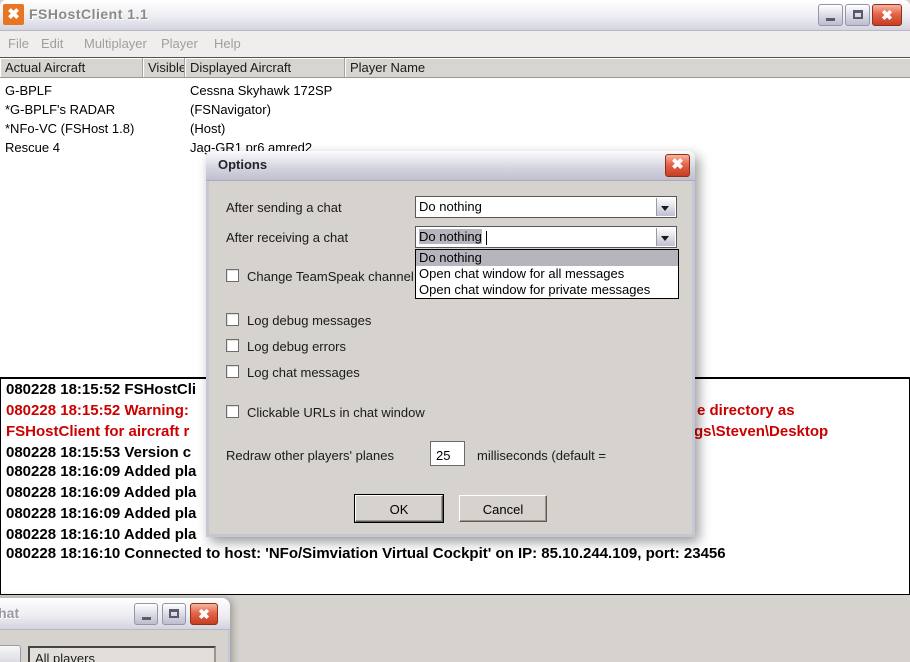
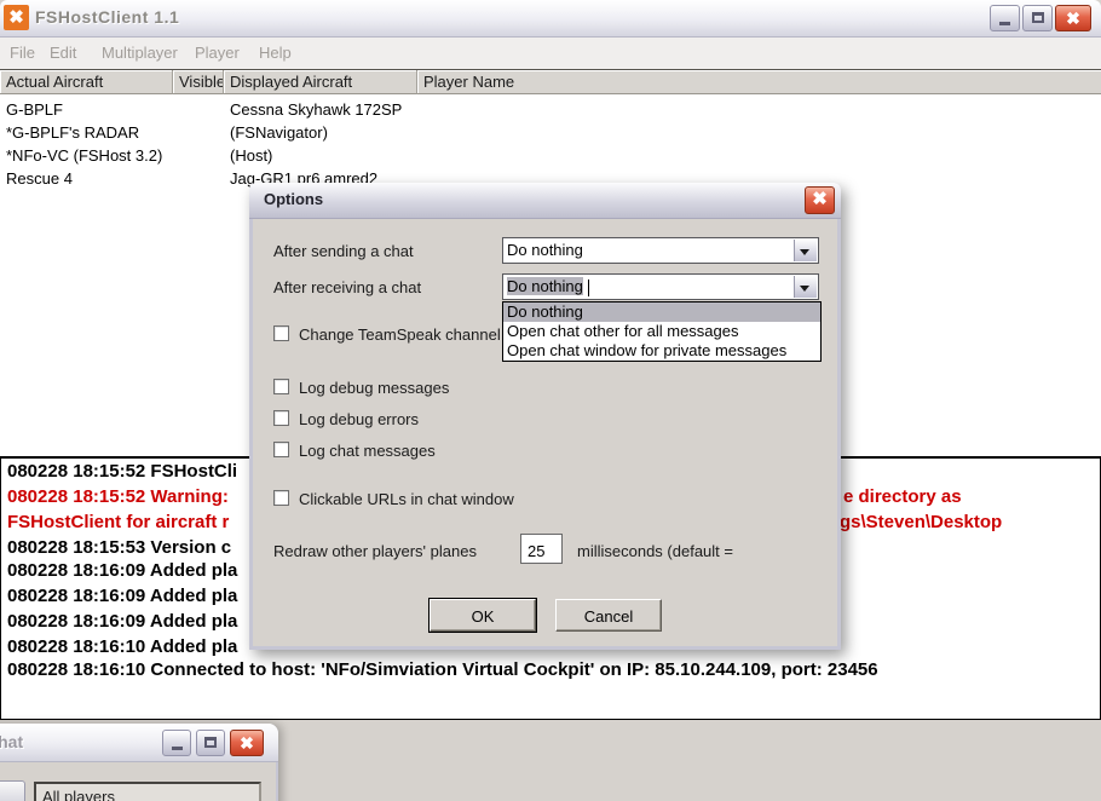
  ✖
  FSHostClient 1.1
  ✖
  File
  Edit
  Multiplayer
  Player
  Help
  Actual Aircraft
  Visible
  Displayed Aircraft
  Player Name
  G-BPLF
  Cessna Skyhawk 172SP
  *G-BPLF's RADAR
  (FSNavigator)
- *NFo-VC (FSHost 1.8)
+ *NFo-VC (FSHost 3.2)
  (Host)
  Rescue 4
  Jag-GR1 pr6 amred2
  080228 18:15:52 FSHostCli
  080228 18:15:52 Warning:
  e directory as
  FSHostClient for aircraft r
  gs\Steven\Desktop
  080228 18:15:53 Version c
  080228 18:16:09 Added pla
  080228 18:16:09 Added pla
  080228 18:16:09 Added pla
  080228 18:16:10 Added pla
  080228 18:16:10 Connected to host: 'NFo/Simviation Virtual Cockpit' on IP: 85.10.244.109, port: 23456
  hat
  ✖
  All players
  Options
  ✖
  After sending a chat
  Do nothing
  After receiving a chat
  Do nothing
  Change TeamSpeak channel
  Do nothing
- Open chat window for all messages
+ Open chat other for all messages
  Open chat window for private messages
  Log debug messages
  Log debug errors
  Log chat messages
  Clickable URLs in chat window
  Redraw other players' planes
  25
  milliseconds (default =
  OK
  Cancel
